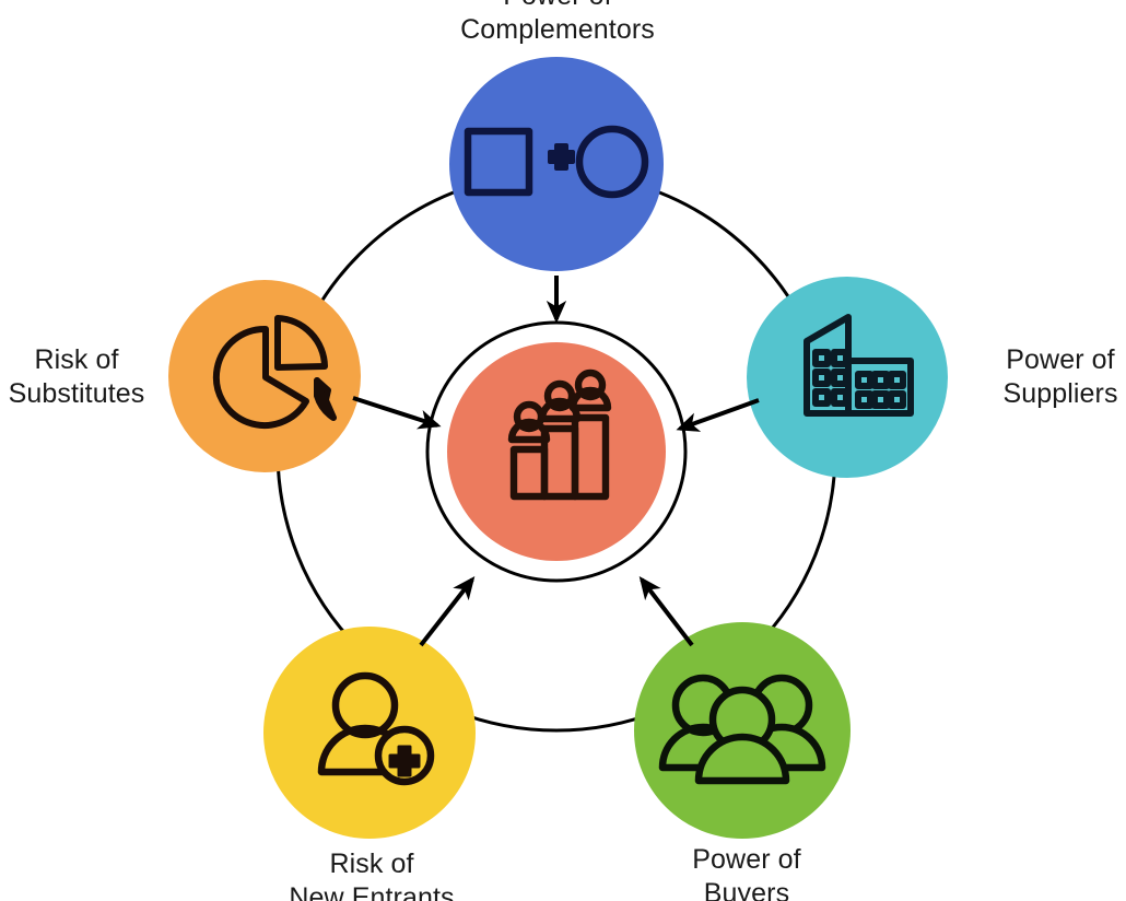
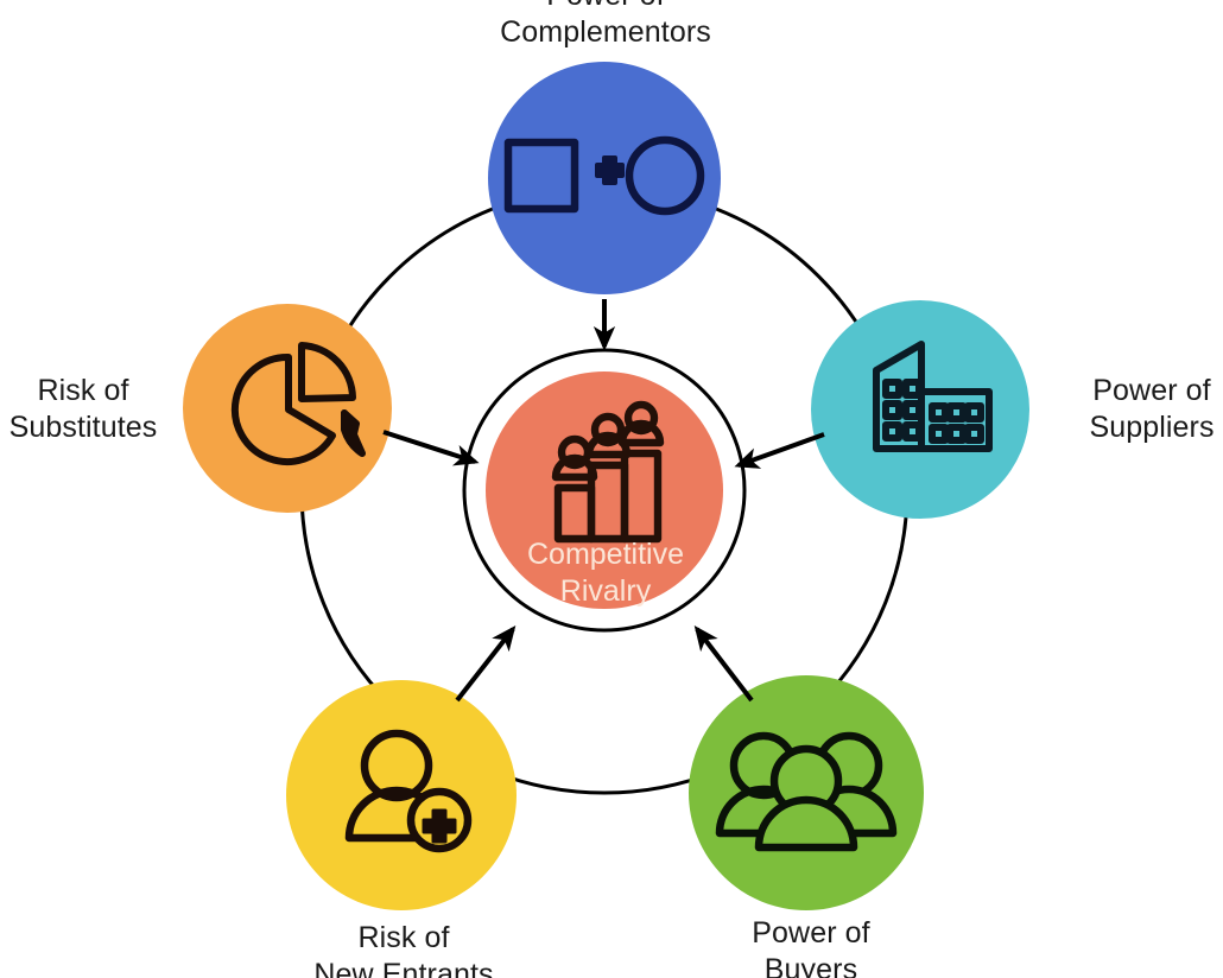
  Complementors
  Risk of
  Substitutes
  Power of
  Suppliers
  Risk of
  New Entrants
  Power of
  Buyers
+ Competitive
+ Rivalry
